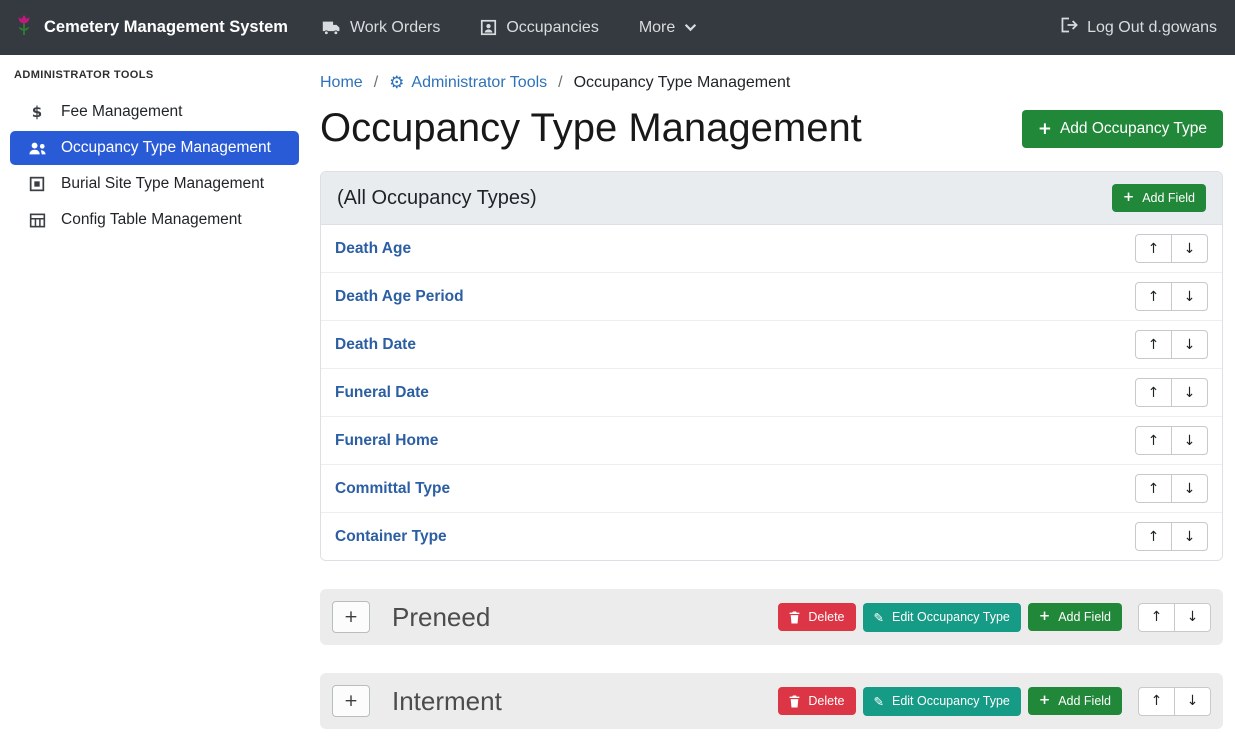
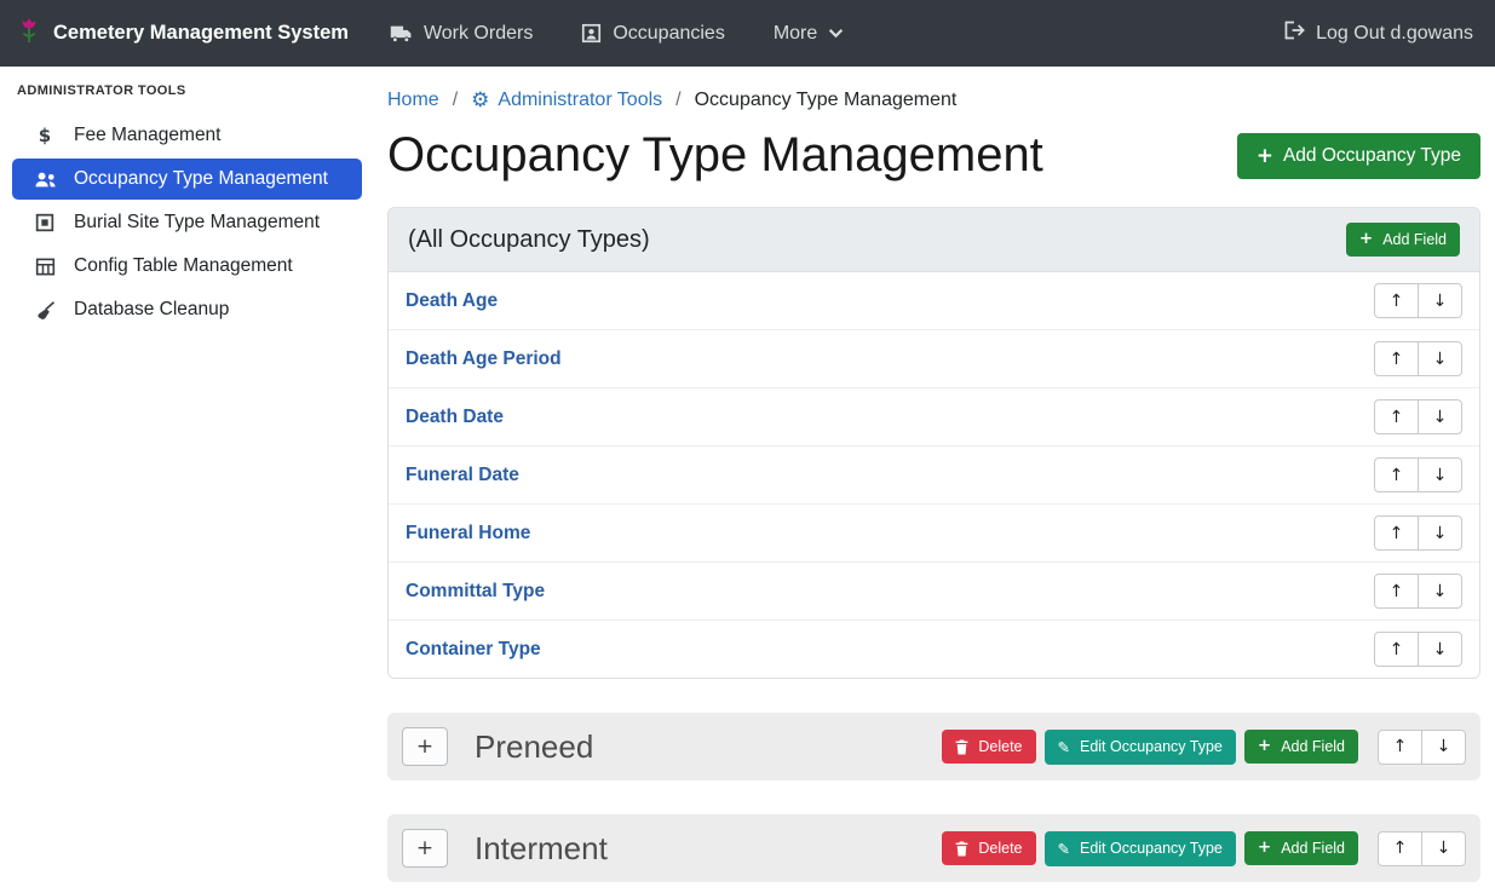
  Cemetery Management System
  Work Orders
  Occupancies
  More
  Log Out d.gowans
  ADMINISTRATOR TOOLS
  $
  Fee Management
  Occupancy Type Management
  Burial Site Type Management
  Config Table Management
+ Database Cleanup
  Home
  /
  ⚙
  Administrator Tools
  /
  Occupancy Type Management
  Occupancy Type Management
  +
  Add Occupancy Type
  (All Occupancy Types)
  +
  Add Field
  Death Age
  ↑
  ↓
  Death Age Period
  ↑
  ↓
  Death Date
  ↑
  ↓
  Funeral Date
  ↑
  ↓
  Funeral Home
  ↑
  ↓
  Committal Type
  ↑
  ↓
  Container Type
  ↑
  ↓
  +
  Preneed
  Delete
  ✎
  Edit Occupancy Type
  +
  Add Field
  ↑
  ↓
  +
  Interment
  Delete
  ✎
  Edit Occupancy Type
  +
  Add Field
  ↑
  ↓
